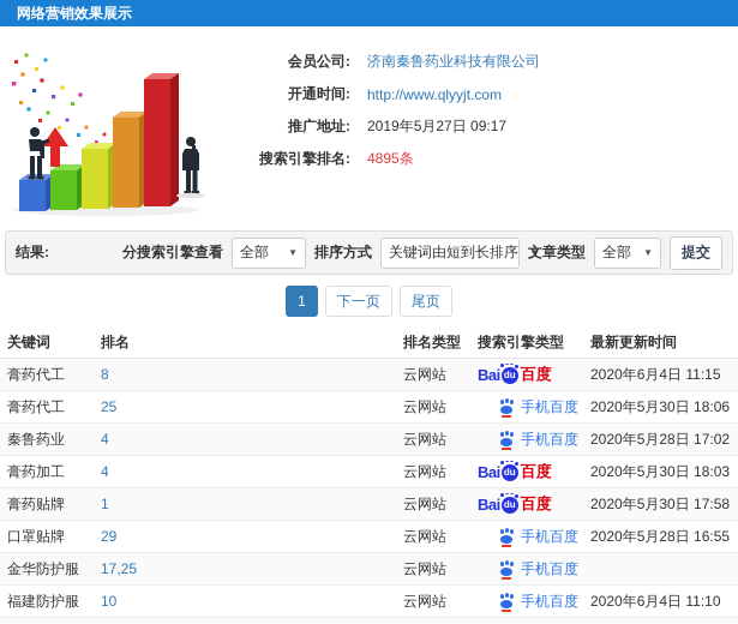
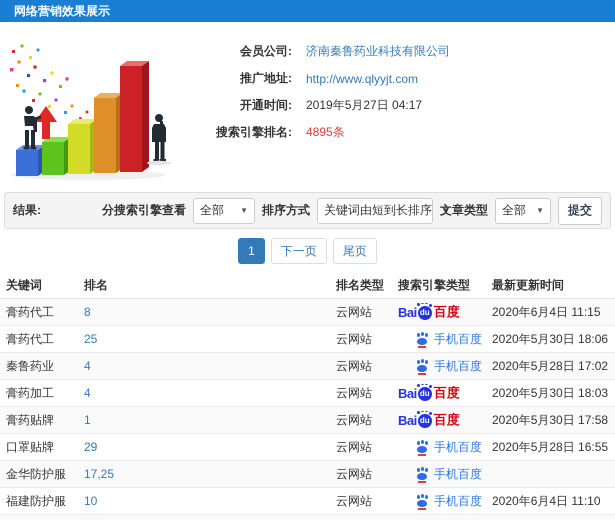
  网络营销效果展示
  会员公司:
  济南秦鲁药业科技有限公司
- 开通时间:
+ 推广地址:
  http://www.qlyyjt.com
- 推广地址:
+ 开通时间:
- 2019年5月27日 09:17
+ 2019年5月27日 04:17
  搜索引擎排名:
  4895条
  结果:
  分搜索引擎查看
  全部
  ▼
  排序方式
  关键词由短到长排序
  ▼
  文章类型
  全部
  ▼
  提交
  1
  下一页
  尾页
  关键词
  排名
  排名类型
  搜索引擎类型
  最新更新时间
  膏药代工
  8
  云网站
  Bai
  du
  百度
  2020年6月4日 11:15
  膏药代工
  25
  云网站
  手机百度
  2020年5月30日 18:06
  秦鲁药业
  4
  云网站
  手机百度
  2020年5月28日 17:02
  膏药加工
  4
  云网站
  Bai
  du
  百度
  2020年5月30日 18:03
  膏药贴牌
  1
  云网站
  Bai
  du
  百度
  2020年5月30日 17:58
  口罩贴牌
  29
  云网站
  手机百度
  2020年5月28日 16:55
  金华防护服
  17,25
  云网站
  手机百度
  福建防护服
  10
  云网站
  手机百度
  2020年6月4日 11:10
